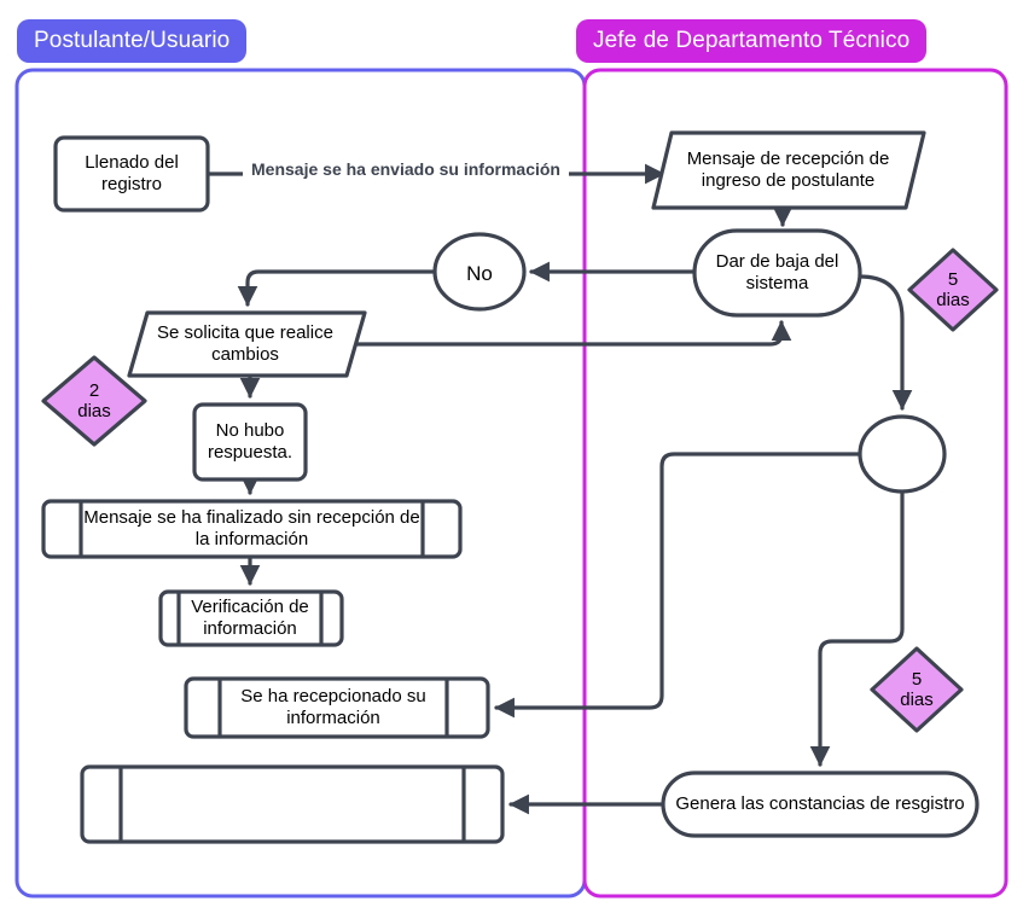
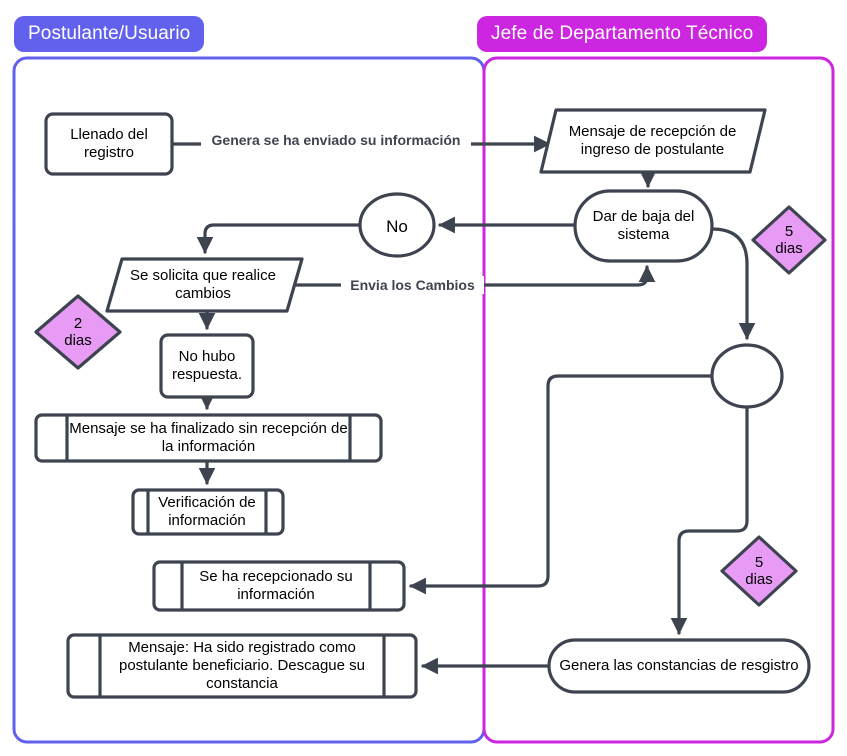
  Postulante/Usuario
  Jefe de Departamento Técnico
  Llenado del registro
  Mensaje de recepción de ingreso de postulante
  Dar de baja del sistema
  No
  Se solicita que realice cambios
  No hubo respuesta.
  Mensaje se ha finalizado sin recepción de la información
  Verificación de información
  Se ha recepcionado su información
  Genera las constancias de resgistro
+ Mensaje: Ha sido registrado como postulante beneficiario. Descague su constancia
- Mensaje se ha enviado su información
+ Genera se ha enviado su información
+ Envia los Cambios
  5
  dias
  2
  dias
  5
  dias
